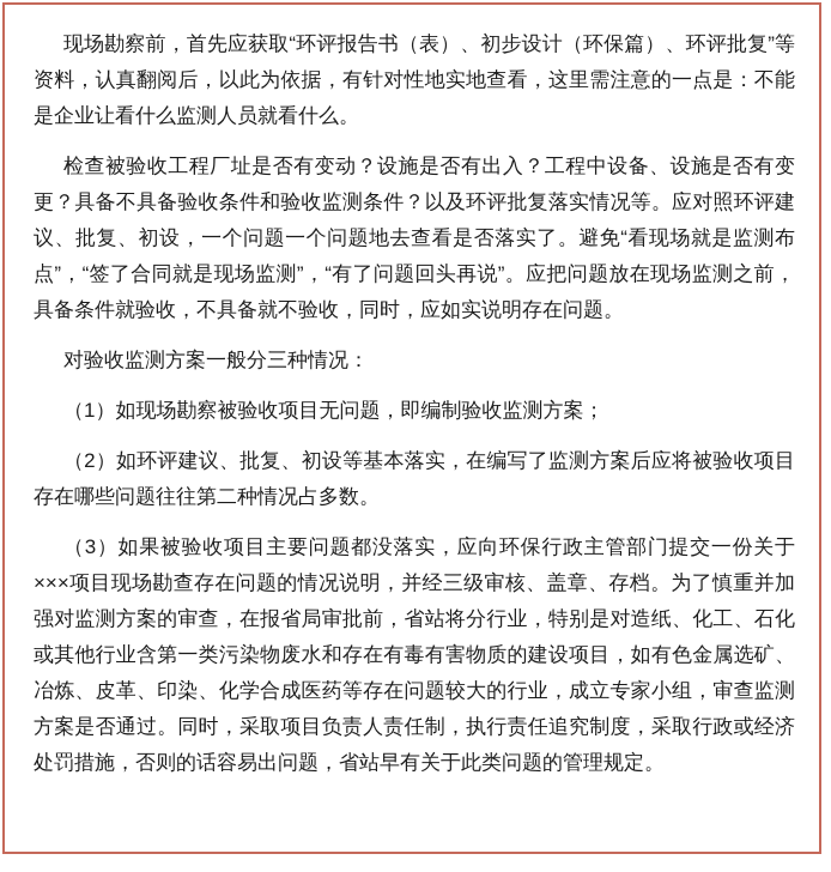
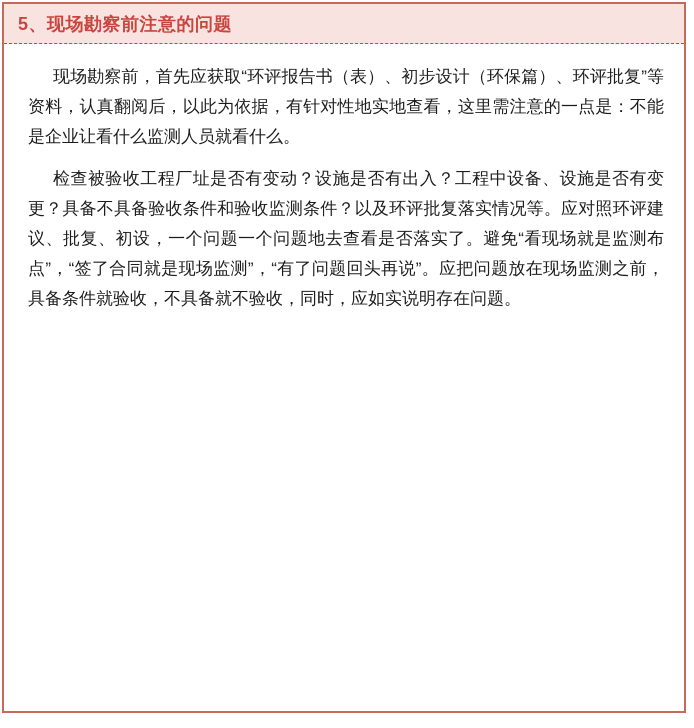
+ 5、现场勘察前注意的问题
  现场勘察前，首先应获取“环评报告书（表）、初步设计（环保篇）、环评批复”等资料，认真翻阅后，以此为依据，有针对性地实地查看，这里需注意的一点是：不能是企业让看什么监测人员就看什么。
  检查被验收工程厂址是否有变动？设施是否有出入？工程中设备、设施是否有变更？具备不具备验收条件和验收监测条件？以及环评批复落实情况等。应对照环评建议、批复、初设，一个问题一个问题地去查看是否落实了。避免“看现场就是监测布点”，“签了合同就是现场监测”，“有了问题回头再说”。应把问题放在现场监测之前，具备条件就验收，不具备就不验收，同时，应如实说明存在问题。
- 对验收监测方案一般分三种情况：
- （1）如现场勘察被验收项目无问题，即编制验收监测方案；
- （2）如环评建议、批复、初设等基本落实，在编写了监测方案后应将被验收项目存在哪些问题往往第二种情况占多数。
- （3）如果被验收项目主要问题都没落实，应向环保行政主管部门提交一份关于×××项目现场勘查存在问题的情况说明，并经三级审核、盖章、存档。为了慎重并加强对监测方案的审查，在报省局审批前，省站将分行业，特别是对造纸、化工、石化或其他行业含第一类污染物废水和存在有毒有害物质的建设项目，如有色金属选矿、冶炼、皮革、印染、化学合成医药等存在问题较大的行业，成立专家小组，审查监测方案是否通过。同时，采取项目负责人责任制，执行责任追究制度，采取行政或经济处罚措施，否则的话容易出问题，省站早有关于此类问题的管理规定。
